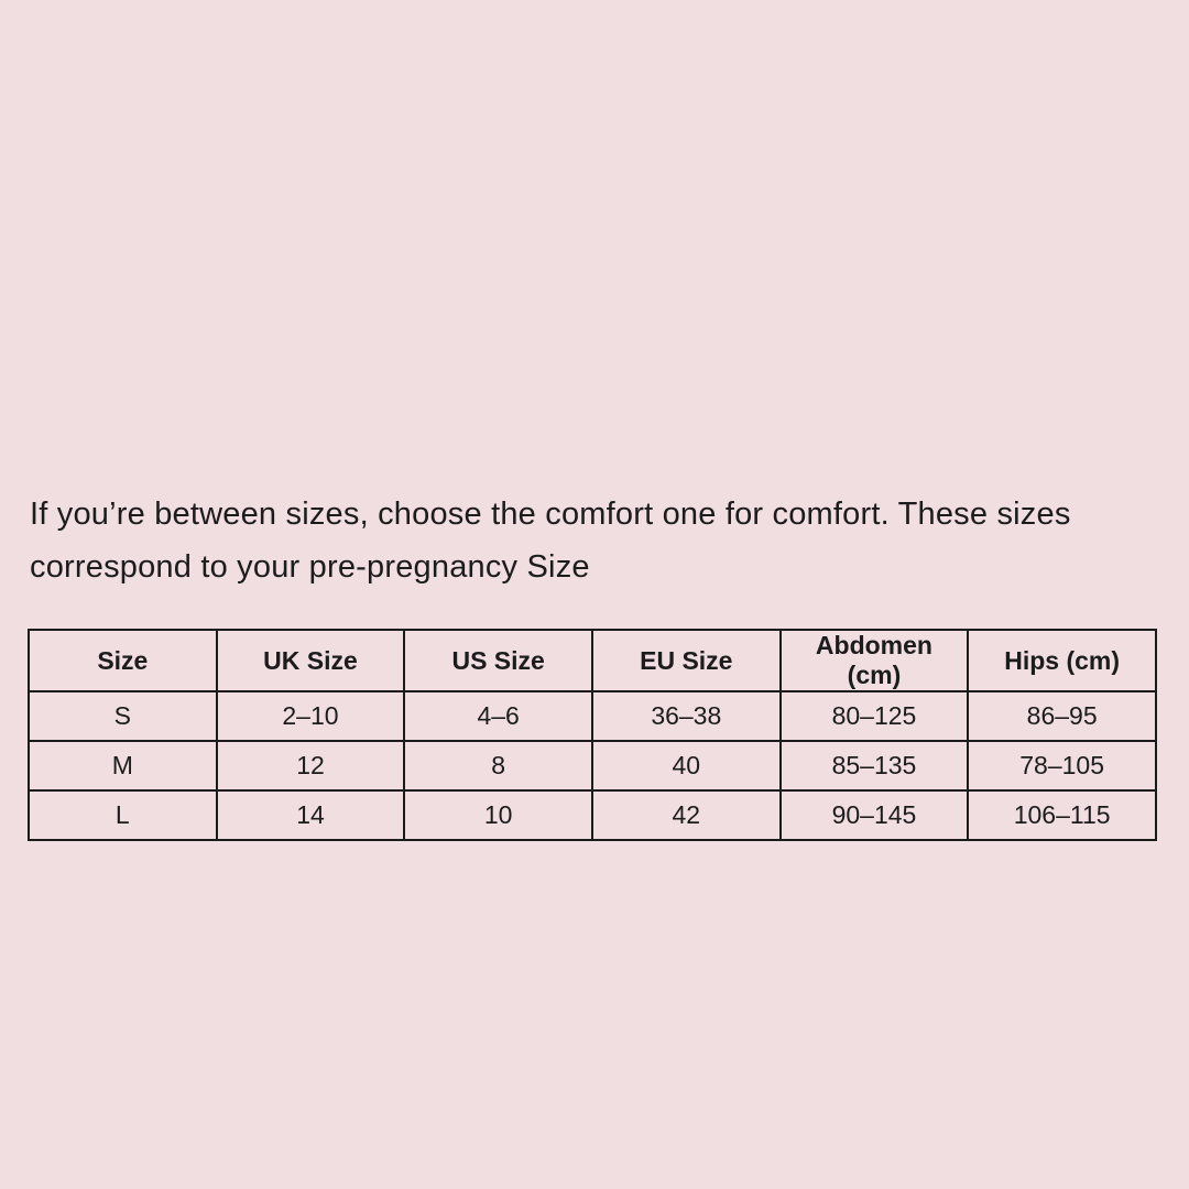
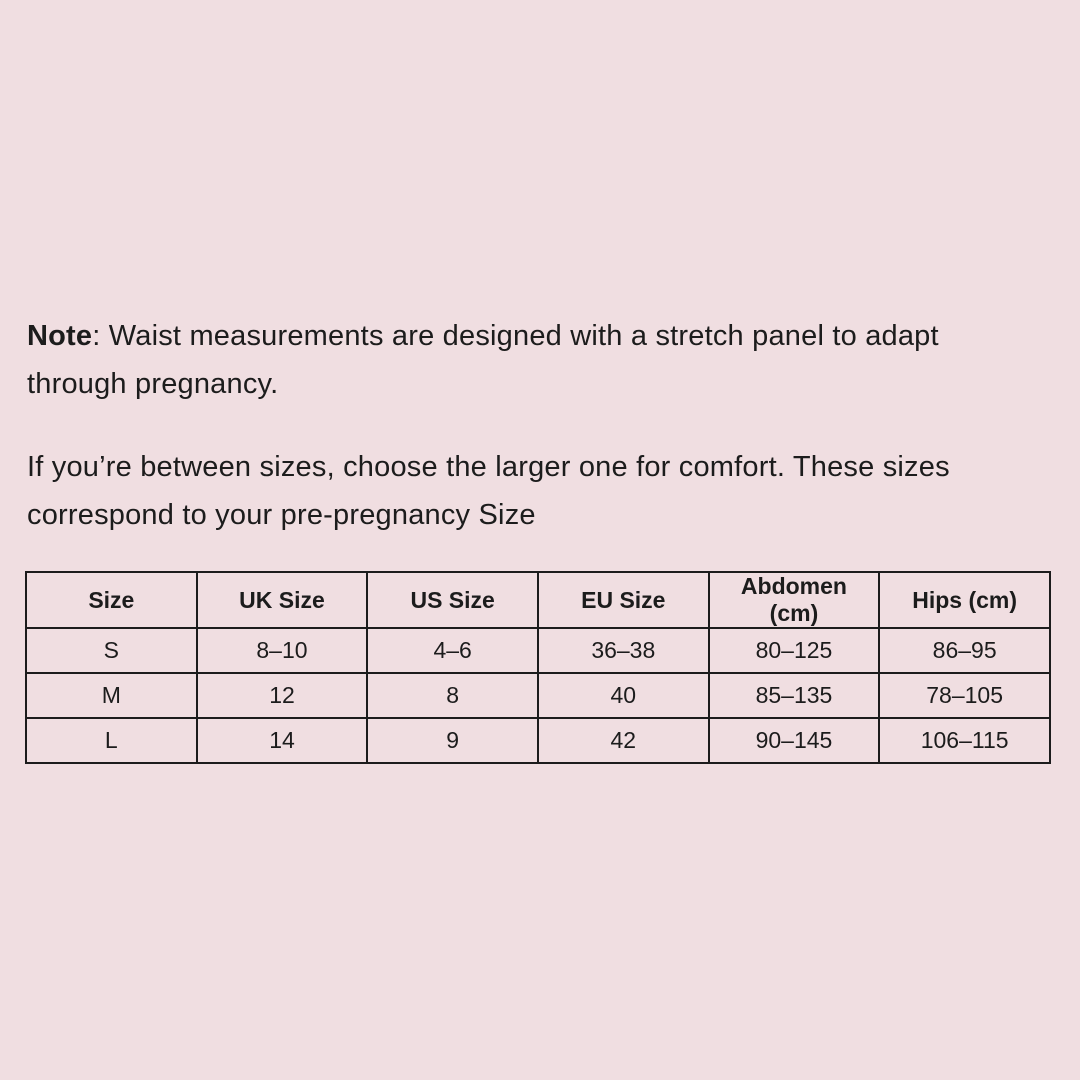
+ Note: Waist measurements are designed with a stretch panel to adapt through pregnancy.
- If you’re between sizes, choose the comfort one for comfort. These sizes correspond to your pre-pregnancy Size
+ If you’re between sizes, choose the larger one for comfort. These sizes correspond to your pre-pregnancy Size
  Size	UK Size	US Size	EU Size	Abdomen (cm)	Hips (cm)
- S	2–10	4–6	36–38	80–125	86–95
+ S	8–10	4–6	36–38	80–125	86–95
  M	12	8	40	85–135	78–105
- L	14	10	42	90–145	106–115
+ L	14	9	42	90–145	106–115
